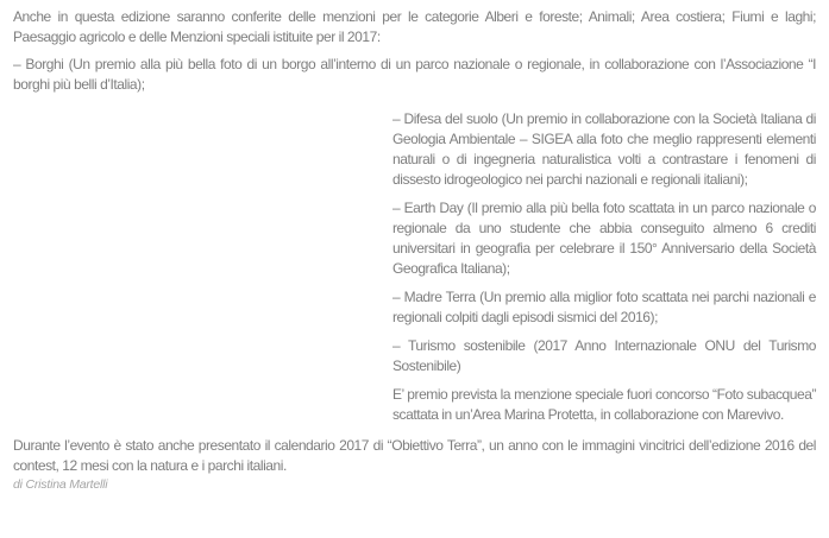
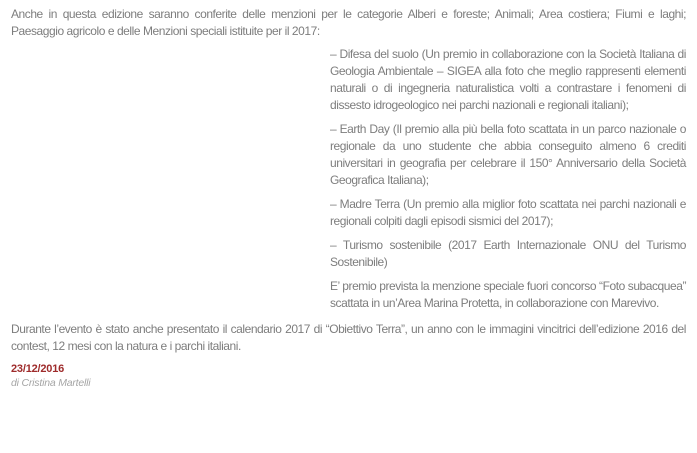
  Anche in questa edizione saranno conferite delle menzioni per le categorie Alberi e foreste; Animali; Area costiera; Fiumi e laghi; Paesaggio agricolo e delle Menzioni speciali istituite per il 2017:
- – Borghi (Un premio alla più bella foto di un borgo all’interno di un parco nazionale o regionale, in collaborazione con l’Associazione “I borghi più belli d’Italia);
  – Difesa del suolo (Un premio in collaborazione con la Società Italiana di Geologia Ambientale – SIGEA alla foto che meglio rappresenti elementi naturali o di ingegneria naturalistica volti a contrastare i fenomeni di dissesto idrogeologico nei parchi nazionali e regionali italiani);
  – Earth Day (Il premio alla più bella foto scattata in un parco nazionale o regionale da uno studente che abbia conseguito almeno 6 crediti universitari in geografia per celebrare il 150° Anniversario della Società Geografica Italiana);
- – Madre Terra (Un premio alla miglior foto scattata nei parchi nazionali e regionali colpiti dagli episodi sismici del 2016);
+ – Madre Terra (Un premio alla miglior foto scattata nei parchi nazionali e regionali colpiti dagli episodi sismici del 2017);
- – Turismo sostenibile (2017 Anno Internazionale ONU del Turismo Sostenibile)
+ – Turismo sostenibile (2017 Earth Internazionale ONU del Turismo Sostenibile)
  E’ premio prevista la menzione speciale fuori concorso “Foto subacquea” scattata in un’Area Marina Protetta, in collaborazione con Marevivo.
  Durante l’evento è stato anche presentato il calendario 2017 di “Obiettivo Terra”, un anno con le immagini vincitrici dell’edizione 2016 del contest, 12 mesi con la natura e i parchi italiani.
+ 23/12/2016
  di Cristina Martelli
